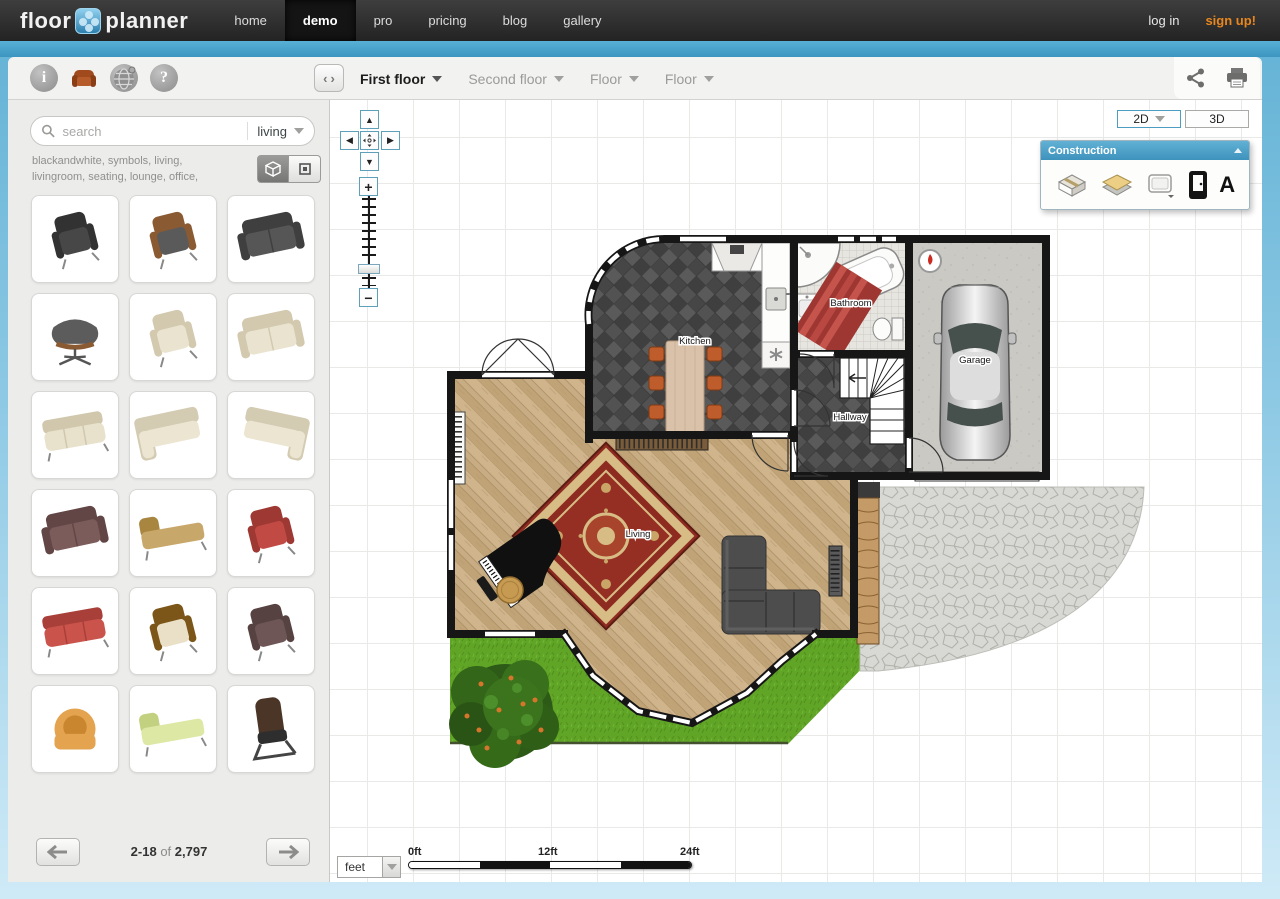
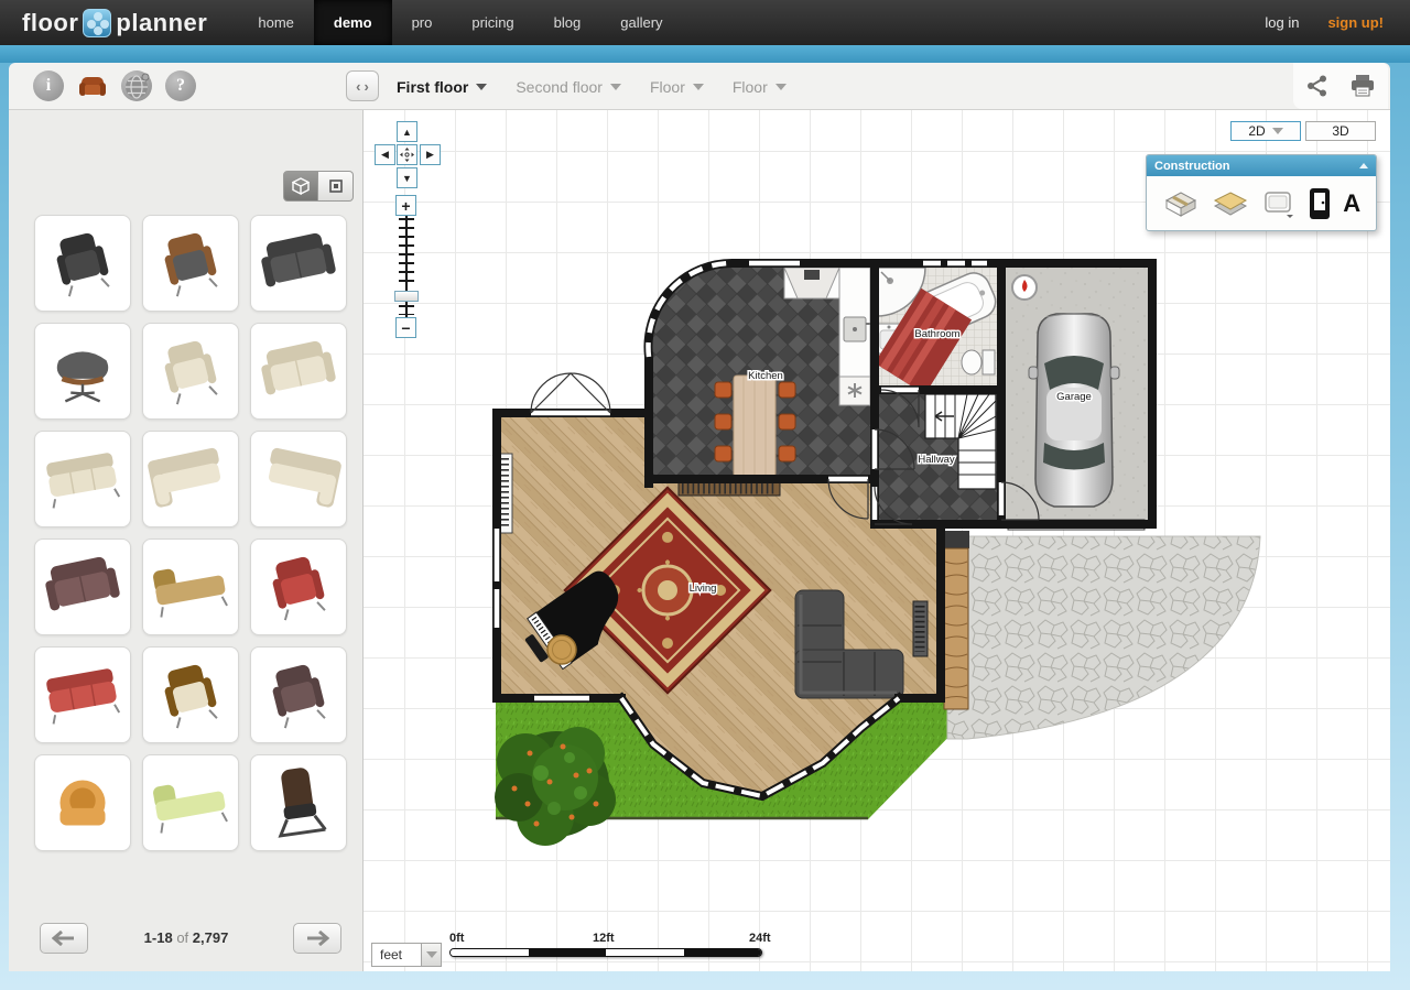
  floor
  planner
  home
  demo
  pro
  pricing
  blog
  gallery
  log in
  sign up!
  i
  ?
  ‹
  ›
  First floor
  Second floor
  Floor
  Floor
- search
- living
- blackandwhite, symbols, living,
- livingroom, seating, lounge, office,
- 2-18 of 2,797
+ 1-18 of 2,797
  ▲
  ◀
  ▶
  ▼
  +
  −
  2D
  3D
  Construction
  A
  Kitchen
  Bathroom
  Garage
  Hallway
  Living
  feet
  0ft
  12ft
  24ft
